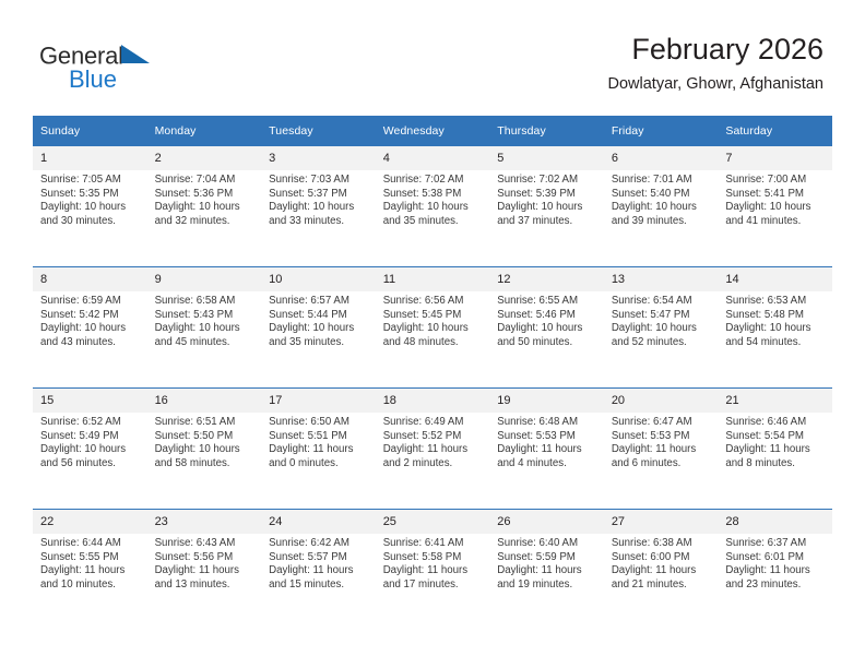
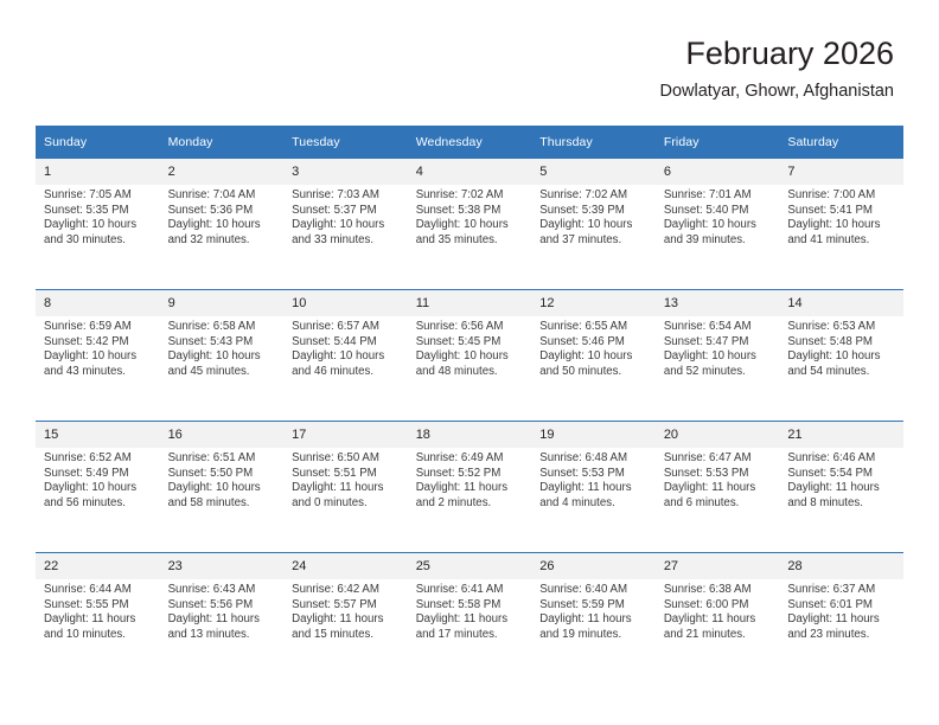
- General
- Blue
  February 2026
  Dowlatyar, Ghowr, Afghanistan
  Sunday	Monday	Tuesday	Wednesday	Thursday	Friday	Saturday
  1Sunrise: 7:05 AMSunset: 5:35 PMDaylight: 10 hoursand 30 minutes.	2Sunrise: 7:04 AMSunset: 5:36 PMDaylight: 10 hoursand 32 minutes.	3Sunrise: 7:03 AMSunset: 5:37 PMDaylight: 10 hoursand 33 minutes.	4Sunrise: 7:02 AMSunset: 5:38 PMDaylight: 10 hoursand 35 minutes.	5Sunrise: 7:02 AMSunset: 5:39 PMDaylight: 10 hoursand 37 minutes.	6Sunrise: 7:01 AMSunset: 5:40 PMDaylight: 10 hoursand 39 minutes.	7Sunrise: 7:00 AMSunset: 5:41 PMDaylight: 10 hoursand 41 minutes.
- 8Sunrise: 6:59 AMSunset: 5:42 PMDaylight: 10 hoursand 43 minutes.	9Sunrise: 6:58 AMSunset: 5:43 PMDaylight: 10 hoursand 45 minutes.	10Sunrise: 6:57 AMSunset: 5:44 PMDaylight: 10 hoursand 35 minutes.	11Sunrise: 6:56 AMSunset: 5:45 PMDaylight: 10 hoursand 48 minutes.	12Sunrise: 6:55 AMSunset: 5:46 PMDaylight: 10 hoursand 50 minutes.	13Sunrise: 6:54 AMSunset: 5:47 PMDaylight: 10 hoursand 52 minutes.	14Sunrise: 6:53 AMSunset: 5:48 PMDaylight: 10 hoursand 54 minutes.
+ 8Sunrise: 6:59 AMSunset: 5:42 PMDaylight: 10 hoursand 43 minutes.	9Sunrise: 6:58 AMSunset: 5:43 PMDaylight: 10 hoursand 45 minutes.	10Sunrise: 6:57 AMSunset: 5:44 PMDaylight: 10 hoursand 46 minutes.	11Sunrise: 6:56 AMSunset: 5:45 PMDaylight: 10 hoursand 48 minutes.	12Sunrise: 6:55 AMSunset: 5:46 PMDaylight: 10 hoursand 50 minutes.	13Sunrise: 6:54 AMSunset: 5:47 PMDaylight: 10 hoursand 52 minutes.	14Sunrise: 6:53 AMSunset: 5:48 PMDaylight: 10 hoursand 54 minutes.
  15Sunrise: 6:52 AMSunset: 5:49 PMDaylight: 10 hoursand 56 minutes.	16Sunrise: 6:51 AMSunset: 5:50 PMDaylight: 10 hoursand 58 minutes.	17Sunrise: 6:50 AMSunset: 5:51 PMDaylight: 11 hoursand 0 minutes.	18Sunrise: 6:49 AMSunset: 5:52 PMDaylight: 11 hoursand 2 minutes.	19Sunrise: 6:48 AMSunset: 5:53 PMDaylight: 11 hoursand 4 minutes.	20Sunrise: 6:47 AMSunset: 5:53 PMDaylight: 11 hoursand 6 minutes.	21Sunrise: 6:46 AMSunset: 5:54 PMDaylight: 11 hoursand 8 minutes.
  22Sunrise: 6:44 AMSunset: 5:55 PMDaylight: 11 hoursand 10 minutes.	23Sunrise: 6:43 AMSunset: 5:56 PMDaylight: 11 hoursand 13 minutes.	24Sunrise: 6:42 AMSunset: 5:57 PMDaylight: 11 hoursand 15 minutes.	25Sunrise: 6:41 AMSunset: 5:58 PMDaylight: 11 hoursand 17 minutes.	26Sunrise: 6:40 AMSunset: 5:59 PMDaylight: 11 hoursand 19 minutes.	27Sunrise: 6:38 AMSunset: 6:00 PMDaylight: 11 hoursand 21 minutes.	28Sunrise: 6:37 AMSunset: 6:01 PMDaylight: 11 hoursand 23 minutes.
